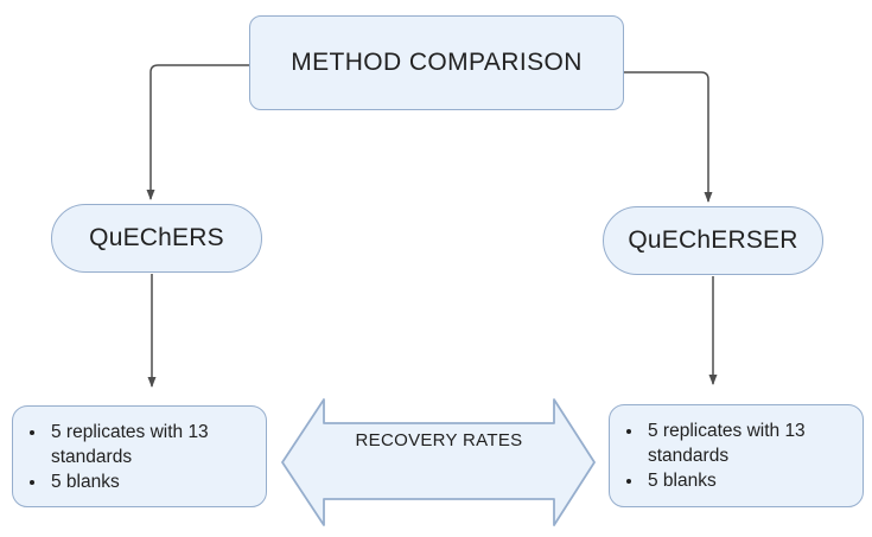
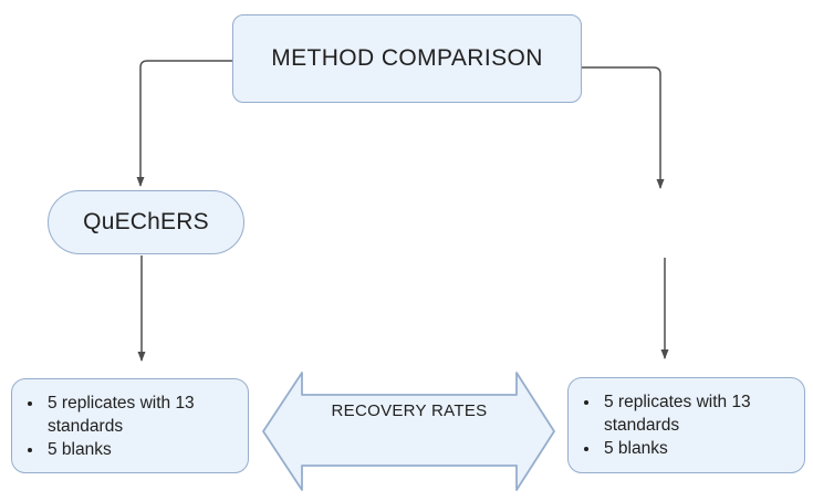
  METHOD COMPARISON
  QuEChERS
- QuEChERSER
  5 replicates with 13 standards
  5 blanks
  5 replicates with 13 standards
  5 blanks
  RECOVERY RATES
